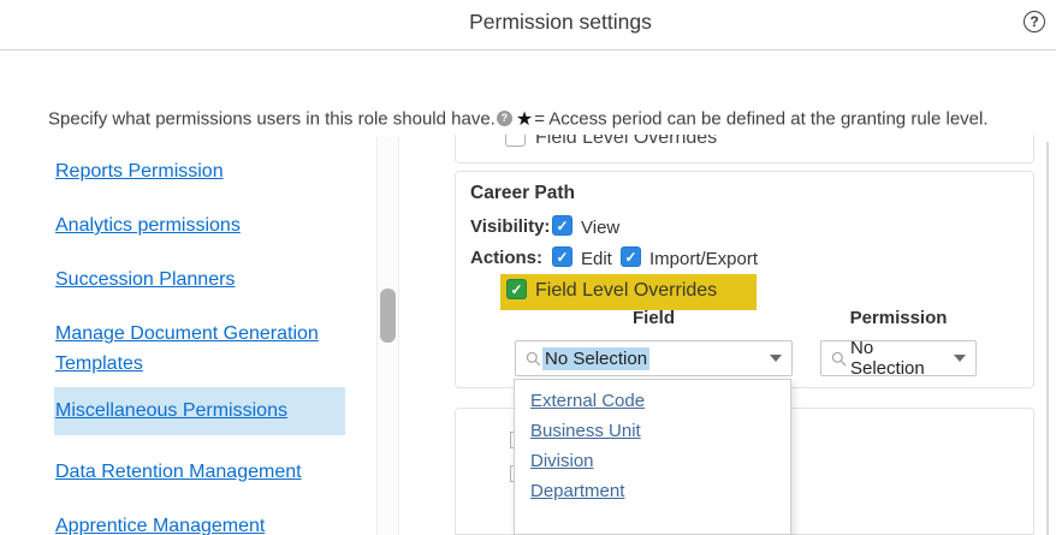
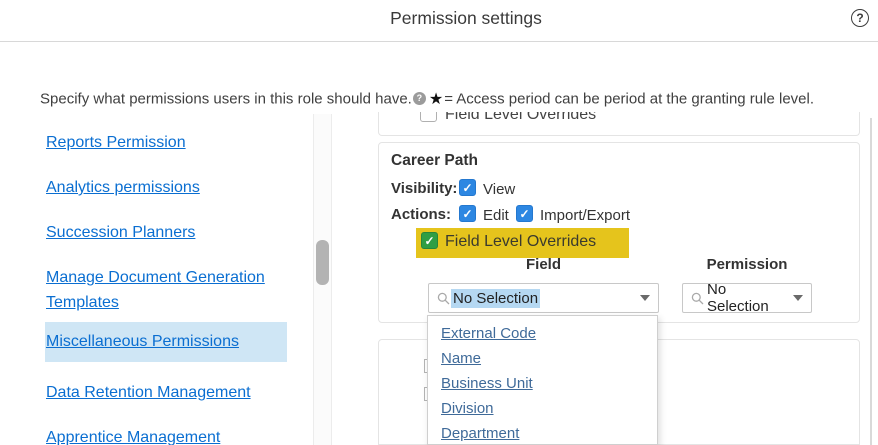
  Permission settings
- Specify what permissions users in this role should have. ★= Access period can be defined at the granting rule level.
+ Specify what permissions users in this role should have. ★= Access period can be period at the granting rule level.
  Reports Permission
  Analytics permissions
  Succession Planners
  Manage Document Generation Templates
  Miscellaneous Permissions
  Data Retention Management
  Apprentice Management
  Field Level Overrides
  Career Path
  Visibility:
  View
  Actions:
  Edit
  Import/Export
  Field Level Overrides
  Field
  Permission
  No Selection
  No Selection
  External Code
+ Name
  Business Unit
  Division
  Department
